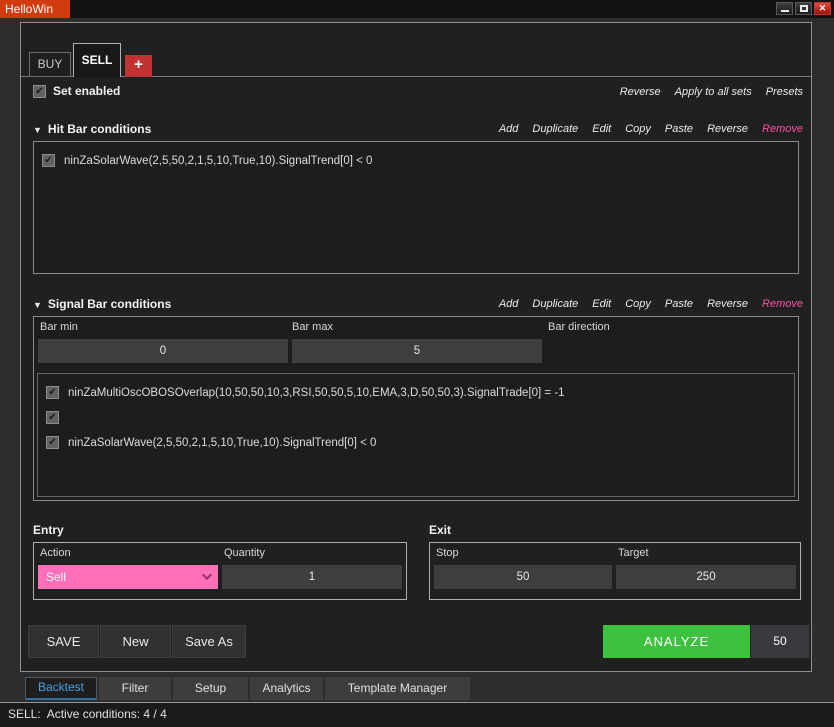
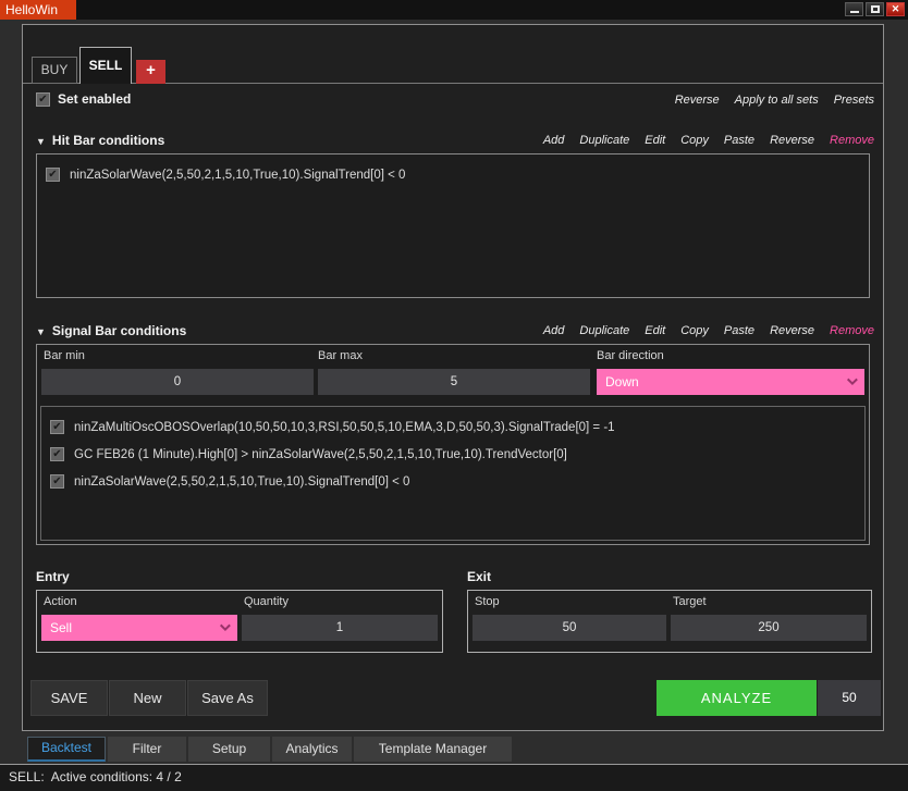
  HelloWin
  ✕
  BUY
  SELL
  +
  ✔
  Set enabled
  Reverse
  Apply to all sets
  Presets
  ▼ Hit Bar conditions
  Add
  Duplicate
  Edit
  Copy
  Paste
  Reverse
  Remove
  ✔
  ninZaSolarWave(2,5,50,2,1,5,10,True,10).SignalTrend[0] < 0
  ▼ Signal Bar conditions
  Add
  Duplicate
  Edit
  Copy
  Paste
  Reverse
  Remove
  Bar min
  Bar max
  Bar direction
  0
  5
+ Down
  ✔
  ninZaMultiOscOBOSOverlap(10,50,50,10,3,RSI,50,50,5,10,EMA,3,D,50,50,3).SignalTrade[0] = -1
  ✔
+ GC FEB26 (1 Minute).High[0] > ninZaSolarWave(2,5,50,2,1,5,10,True,10).TrendVector[0]
  ✔
  ninZaSolarWave(2,5,50,2,1,5,10,True,10).SignalTrend[0] < 0
  Entry
  Action
  Quantity
  Sell
  1
  Exit
  Stop
  Target
  50
  250
  SAVE
  New
  Save As
  ANALYZE
  50
  Backtest
  Filter
  Setup
  Analytics
  Template Manager
- SELL: Active conditions: 4 / 4
+ SELL: Active conditions: 4 / 2
